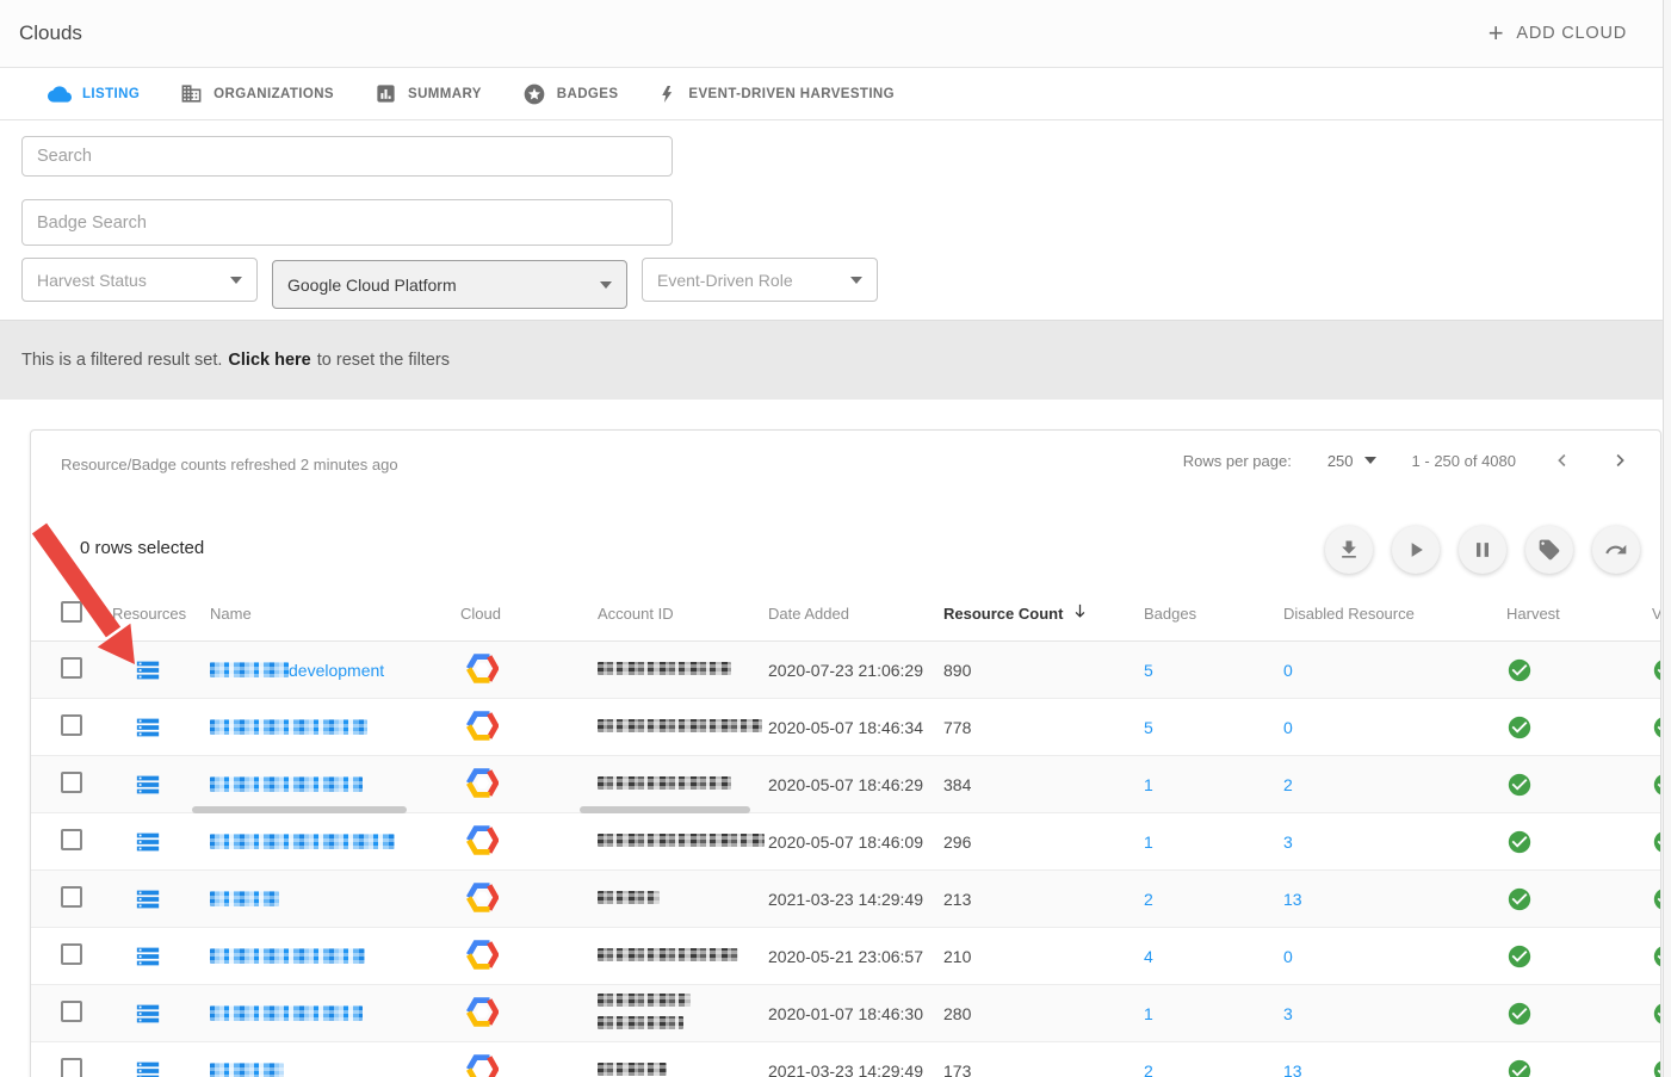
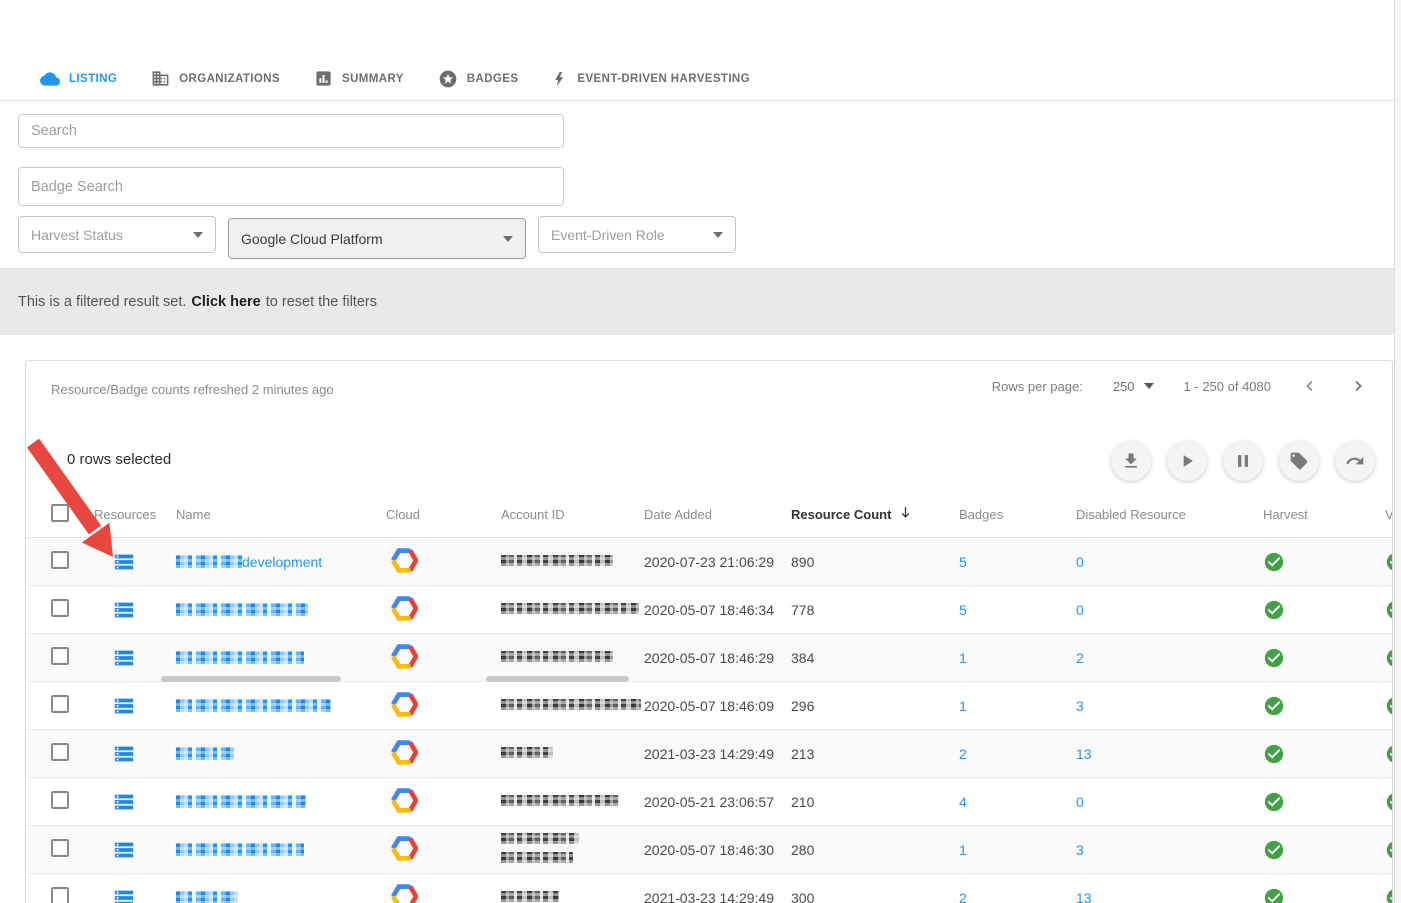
- Clouds
- +
- ADD CLOUD
  LISTING
  ORGANIZATIONS
  SUMMARY
  BADGES
  EVENT-DRIVEN HARVESTING
  Search
  Badge Search
  Harvest Status
  Google Cloud Platform
  Event-Driven Role
  This is a filtered result set.
  Click here
  to reset the filters
  Resource/Badge counts refreshed 2 minutes ago
  Rows per page:
  250
  1 - 250 of 4080
  0 rows selected
  Resources
  Name
  Cloud
  Account ID
  Date Added
  Resource Count
  Badges
  Disabled Resource
  Harvest
  development
  2020-07-23 21:06:29
  890
  5
  0
  2020-05-07 18:46:34
  778
  5
  0
  2020-05-07 18:46:29
  384
  1
  2
  2020-05-07 18:46:09
  296
  1
  3
  2021-03-23 14:29:49
  213
  2
  13
  2020-05-21 23:06:57
  210
  4
  0
- 2020-01-07 18:46:30
+ 2020-05-07 18:46:30
  280
  1
  3
  2021-03-23 14:29:49
- 173
+ 300
  2
  13
